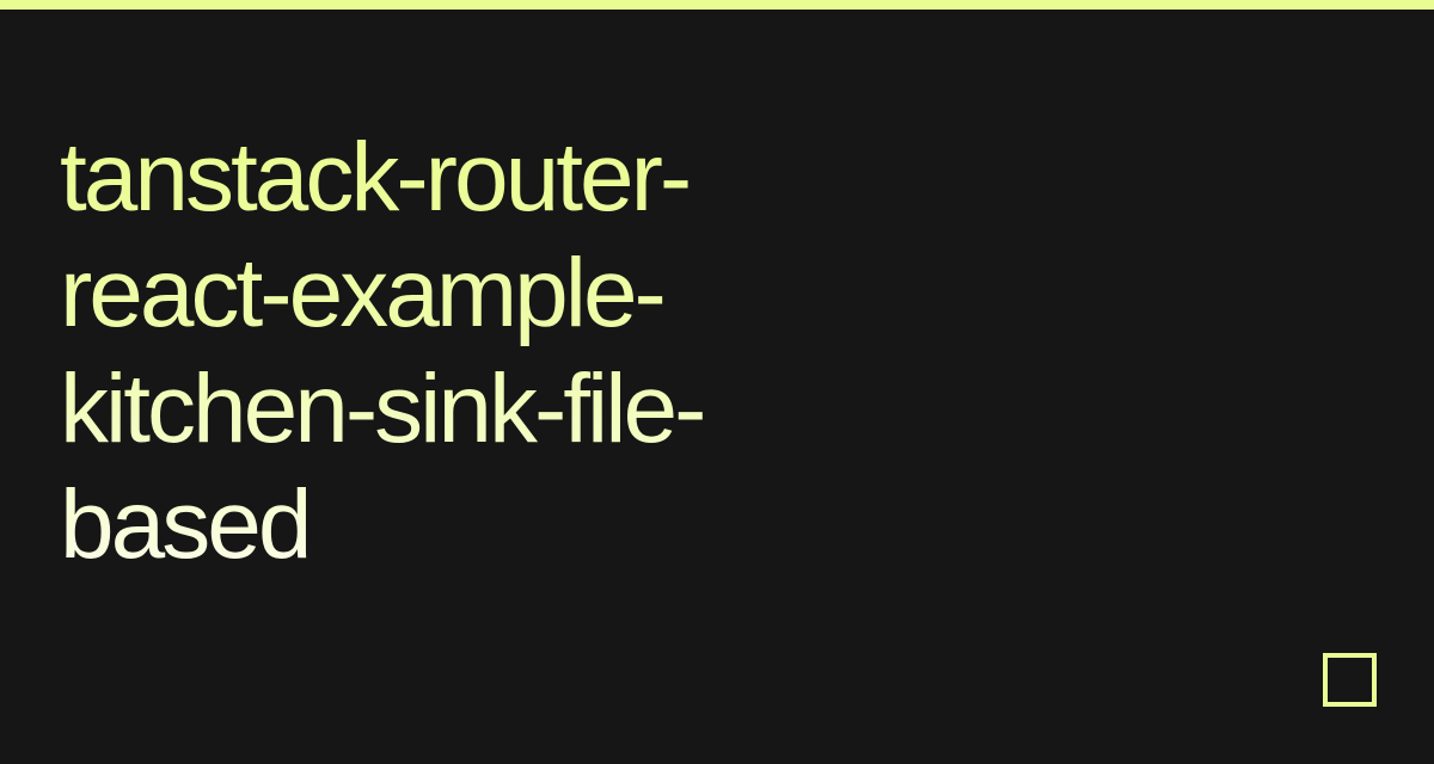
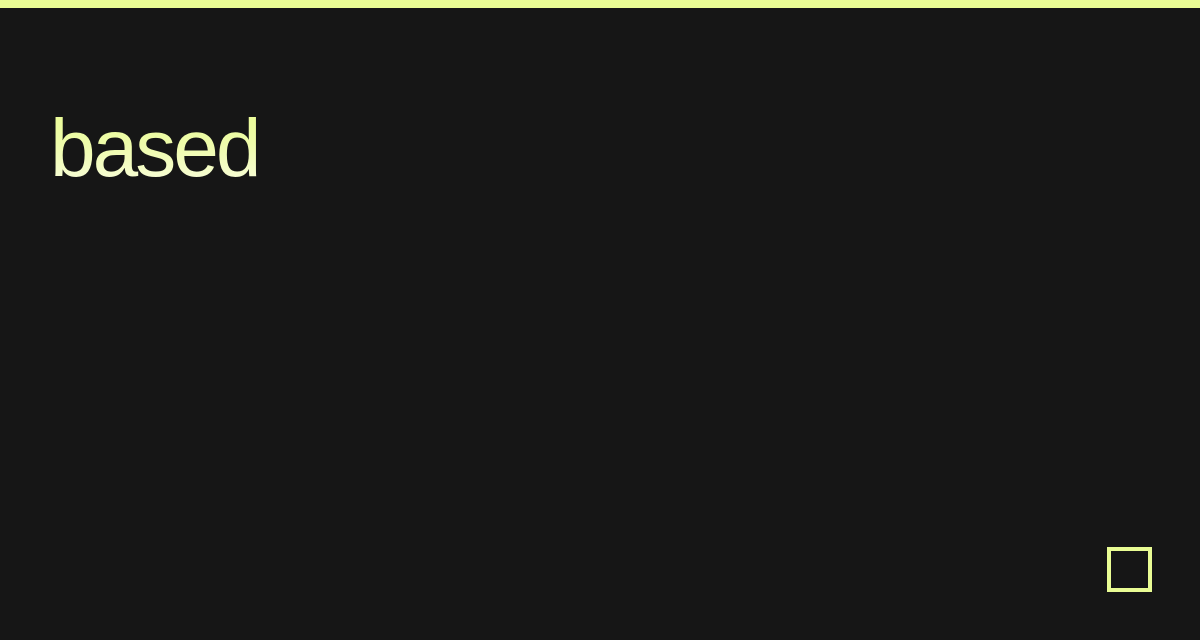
- tanstack-router-
- react-example-
- kitchen-sink-file-
  based
